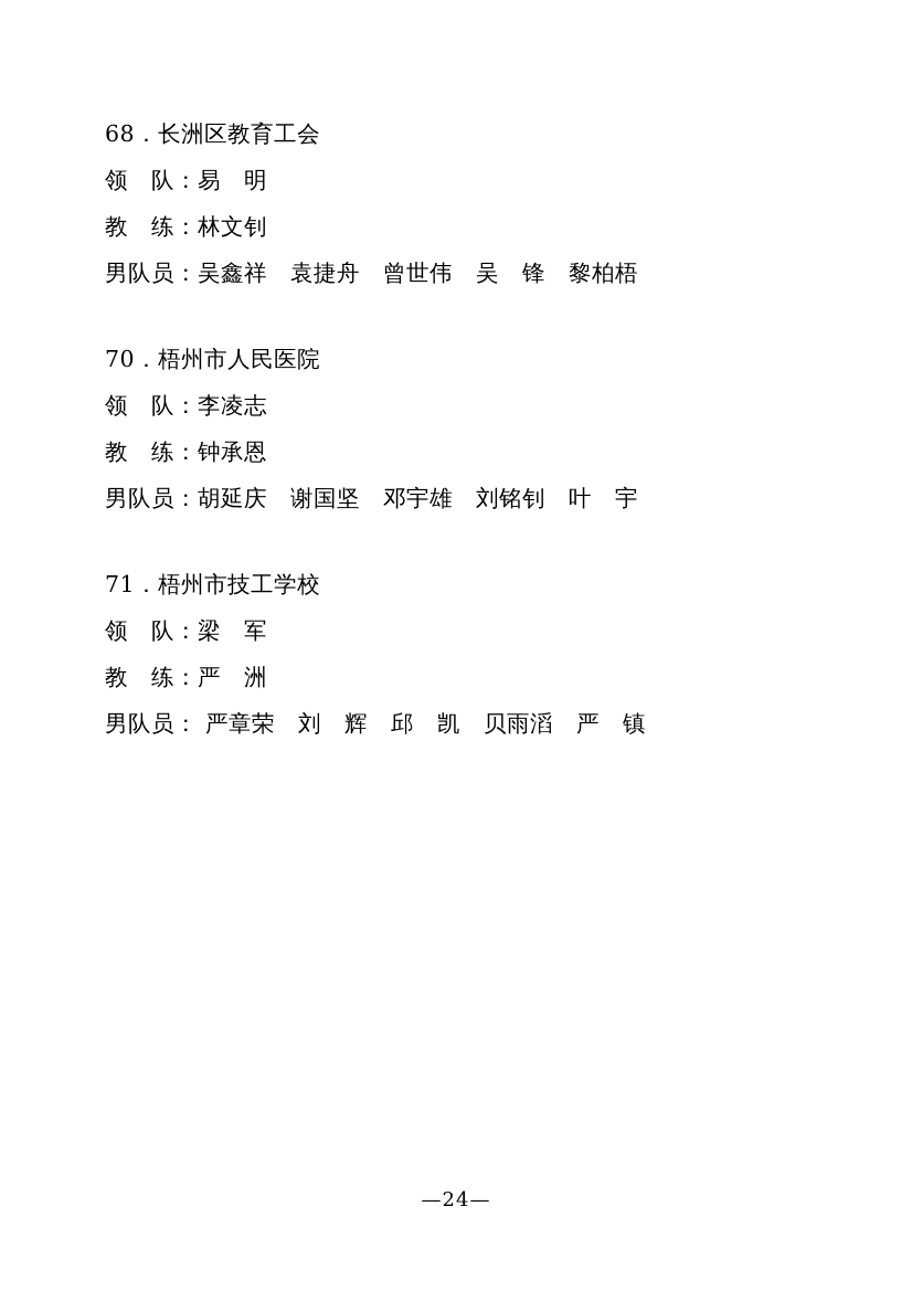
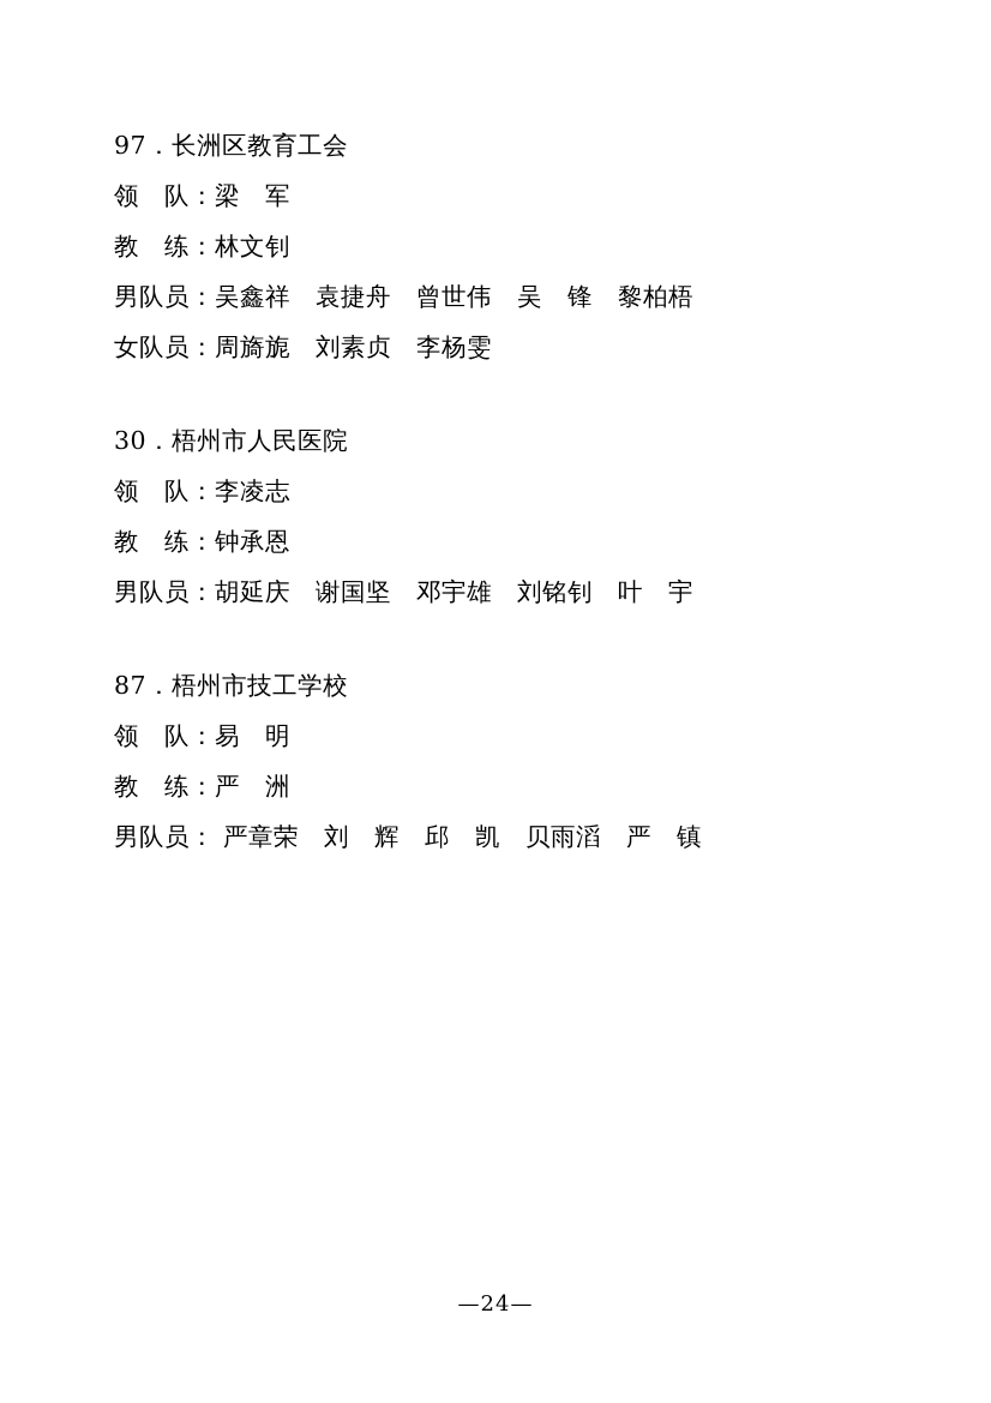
- 68．长洲区教育工会
+ 97．长洲区教育工会
- 领 队：易 明
+ 领 队：梁 军
  教 练：林文钊
  男队员：吴鑫祥 袁捷舟 曾世伟 吴 锋 黎柏梧
+ 女队员：周旖旎 刘素贞 李杨雯
- 70．梧州市人民医院
+ 30．梧州市人民医院
  领 队：李凌志
  教 练：钟承恩
  男队员：胡延庆 谢国坚 邓宇雄 刘铭钊 叶 宇
- 71．梧州市技工学校
+ 87．梧州市技工学校
- 领 队：梁 军
+ 领 队：易 明
  教 练：严 洲
  男队员： 严章荣 刘 辉 邱 凯 贝雨滔 严 镇
  —24—
